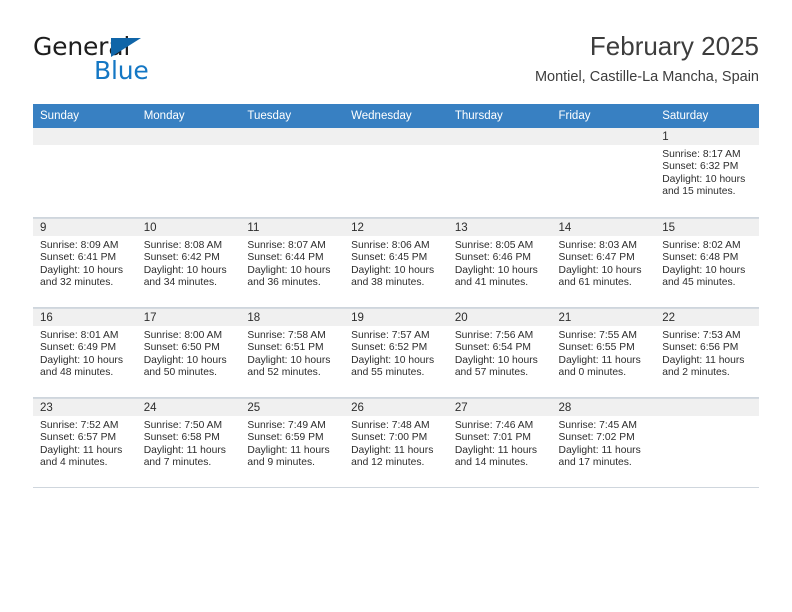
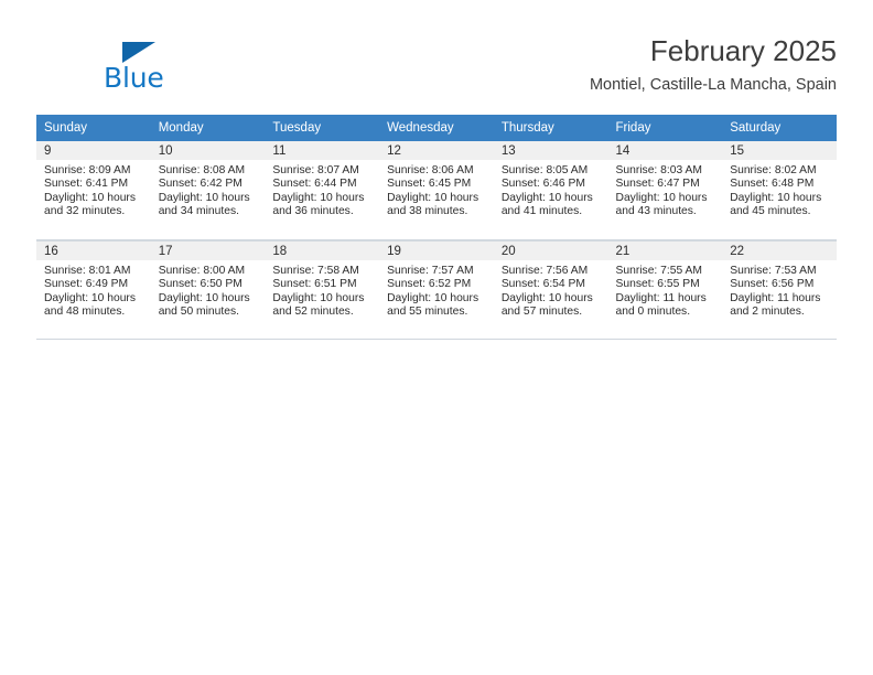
- General
  Blue
  February 2025
  Montiel, Castille-La Mancha, Spain
  Sunday	Monday	Tuesday	Wednesday	Thursday	Friday	Saturday
- 						1Sunrise: 8:17 AMSunset: 6:32 PMDaylight: 10 hoursand 15 minutes.
- 9Sunrise: 8:09 AMSunset: 6:41 PMDaylight: 10 hoursand 32 minutes.	10Sunrise: 8:08 AMSunset: 6:42 PMDaylight: 10 hoursand 34 minutes.	11Sunrise: 8:07 AMSunset: 6:44 PMDaylight: 10 hoursand 36 minutes.	12Sunrise: 8:06 AMSunset: 6:45 PMDaylight: 10 hoursand 38 minutes.	13Sunrise: 8:05 AMSunset: 6:46 PMDaylight: 10 hoursand 41 minutes.	14Sunrise: 8:03 AMSunset: 6:47 PMDaylight: 10 hoursand 61 minutes.	15Sunrise: 8:02 AMSunset: 6:48 PMDaylight: 10 hoursand 45 minutes.
+ 9Sunrise: 8:09 AMSunset: 6:41 PMDaylight: 10 hoursand 32 minutes.	10Sunrise: 8:08 AMSunset: 6:42 PMDaylight: 10 hoursand 34 minutes.	11Sunrise: 8:07 AMSunset: 6:44 PMDaylight: 10 hoursand 36 minutes.	12Sunrise: 8:06 AMSunset: 6:45 PMDaylight: 10 hoursand 38 minutes.	13Sunrise: 8:05 AMSunset: 6:46 PMDaylight: 10 hoursand 41 minutes.	14Sunrise: 8:03 AMSunset: 6:47 PMDaylight: 10 hoursand 43 minutes.	15Sunrise: 8:02 AMSunset: 6:48 PMDaylight: 10 hoursand 45 minutes.
  16Sunrise: 8:01 AMSunset: 6:49 PMDaylight: 10 hoursand 48 minutes.	17Sunrise: 8:00 AMSunset: 6:50 PMDaylight: 10 hoursand 50 minutes.	18Sunrise: 7:58 AMSunset: 6:51 PMDaylight: 10 hoursand 52 minutes.	19Sunrise: 7:57 AMSunset: 6:52 PMDaylight: 10 hoursand 55 minutes.	20Sunrise: 7:56 AMSunset: 6:54 PMDaylight: 10 hoursand 57 minutes.	21Sunrise: 7:55 AMSunset: 6:55 PMDaylight: 11 hoursand 0 minutes.	22Sunrise: 7:53 AMSunset: 6:56 PMDaylight: 11 hoursand 2 minutes.
- 23Sunrise: 7:52 AMSunset: 6:57 PMDaylight: 11 hoursand 4 minutes.	24Sunrise: 7:50 AMSunset: 6:58 PMDaylight: 11 hoursand 7 minutes.	25Sunrise: 7:49 AMSunset: 6:59 PMDaylight: 11 hoursand 9 minutes.	26Sunrise: 7:48 AMSunset: 7:00 PMDaylight: 11 hoursand 12 minutes.	27Sunrise: 7:46 AMSunset: 7:01 PMDaylight: 11 hoursand 14 minutes.	28Sunrise: 7:45 AMSunset: 7:02 PMDaylight: 11 hoursand 17 minutes.
